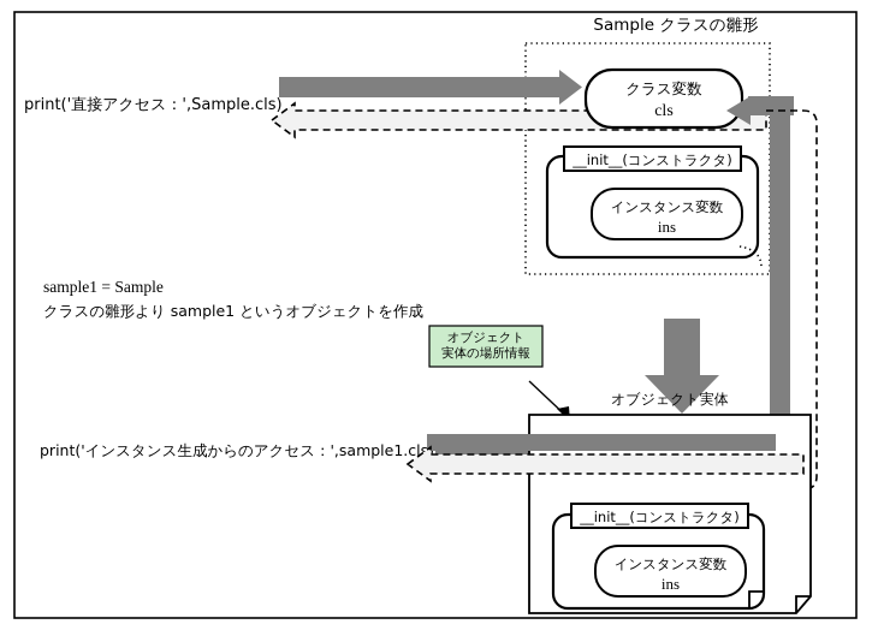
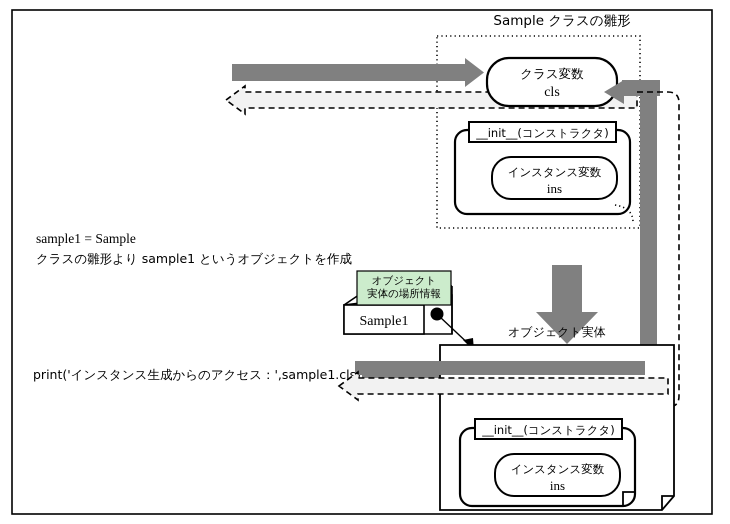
  Sample クラスの雛形
  クラス変数
  cls
  __init__(コンストラクタ)
  インスタンス変数
  ins
- print('直接アクセス：',Sample.cls)
  sample1 = Sample
  クラスの雛形より sample1 というオブジェクトを作成
  print('インスタンス生成からのアクセス：',sample1.cls
+ Sample1
  オブジェクト
  実体の場所情報
  オブジェクト実体
  __init__(コンストラクタ)
  インスタンス変数
  ins
